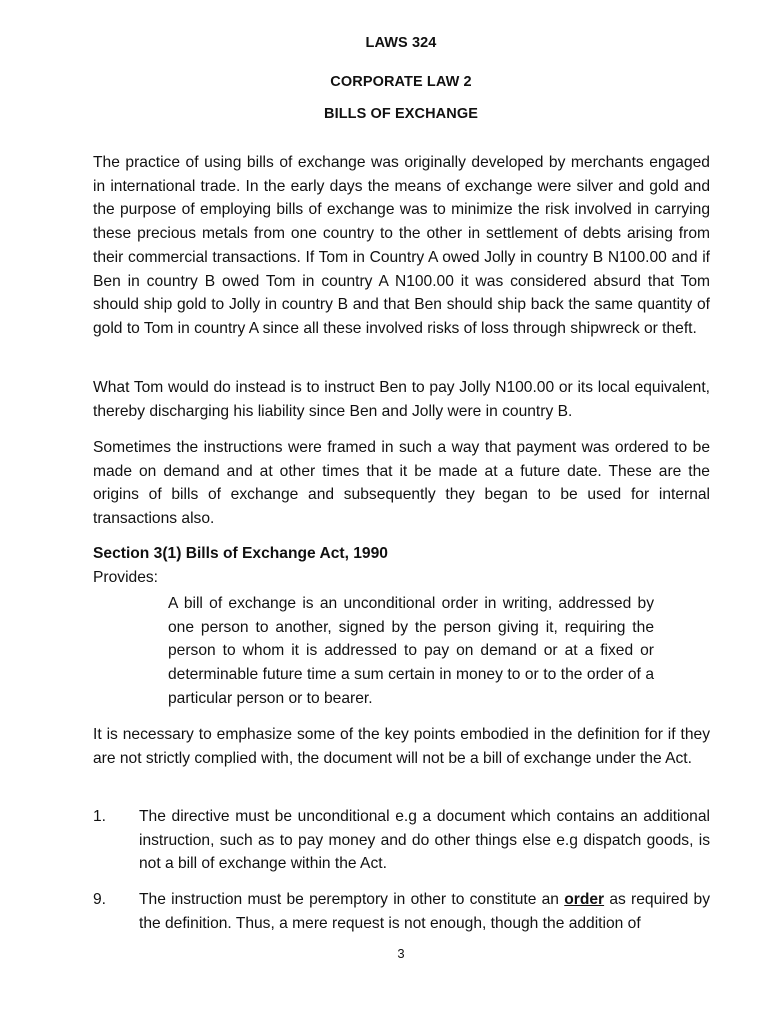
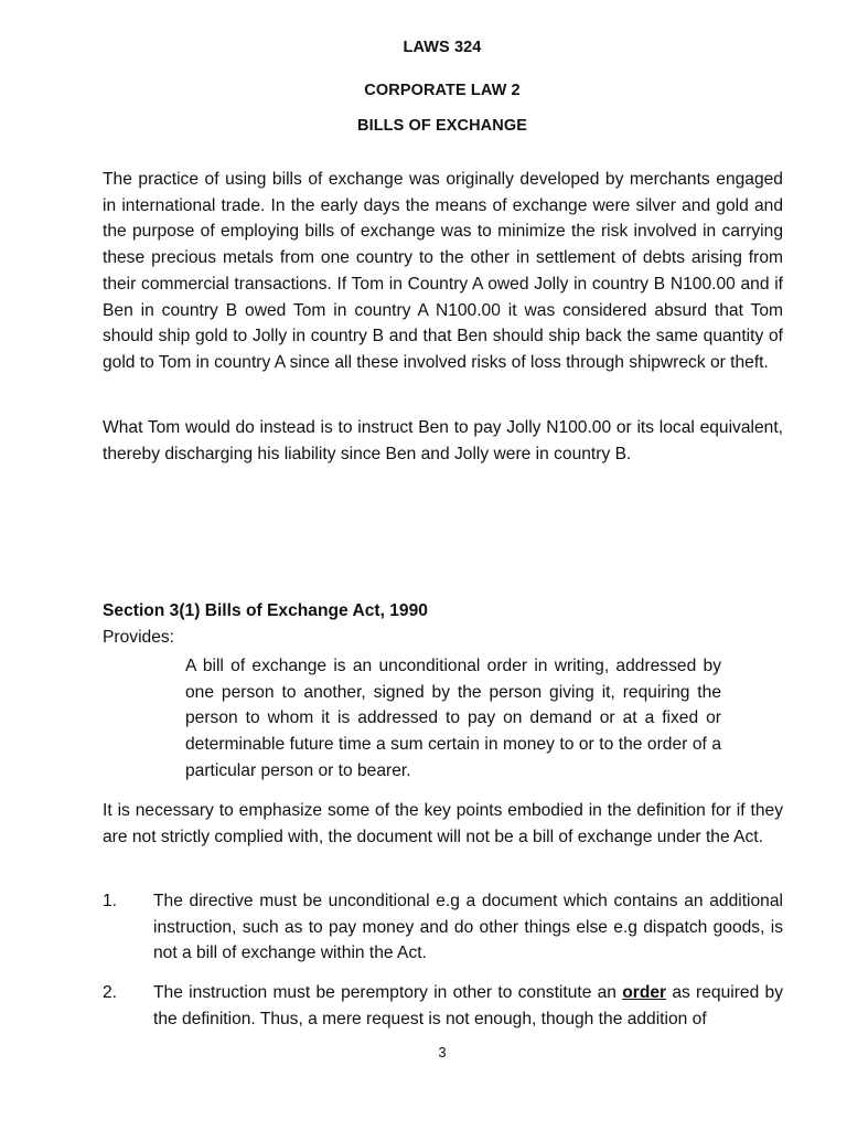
  LAWS 324
  CORPORATE LAW 2
  BILLS OF EXCHANGE
  The practice of using bills of exchange was originally developed by merchants engaged in international trade. In the early days the means of exchange were silver and gold and the purpose of employing bills of exchange was to minimize the risk involved in carrying these precious metals from one country to the other in settlement of debts arising from their commercial transactions. If Tom in Country A owed Jolly in country B N100.00 and if Ben in country B owed Tom in country A N100.00 it was considered absurd that Tom should ship gold to Jolly in country B and that Ben should ship back the same quantity of gold to Tom in country A since all these involved risks of loss through shipwreck or theft.
  What Tom would do instead is to instruct Ben to pay Jolly N100.00 or its local equivalent, thereby discharging his liability since Ben and Jolly were in country B.
- Sometimes the instructions were framed in such a way that payment was ordered to be made on demand and at other times that it be made at a future date. These are the origins of bills of exchange and subsequently they began to be used for internal transactions also.
  Section 3(1) Bills of Exchange Act, 1990
  Provides:
  A bill of exchange is an unconditional order in writing, addressed by one person to another, signed by the person giving it, requiring the person to whom it is addressed to pay on demand or at a fixed or determinable future time a sum certain in money to or to the order of a particular person or to bearer.
  It is necessary to emphasize some of the key points embodied in the definition for if they are not strictly complied with, the document will not be a bill of exchange under the Act.
  1.
  The directive must be unconditional e.g a document which contains an additional instruction, such as to pay money and do other things else e.g dispatch goods, is not a bill of exchange within the Act.
- 9.
+ 2.
  The instruction must be peremptory in other to constitute an order as required by the definition. Thus, a mere request is not enough, though the addition of
  3
